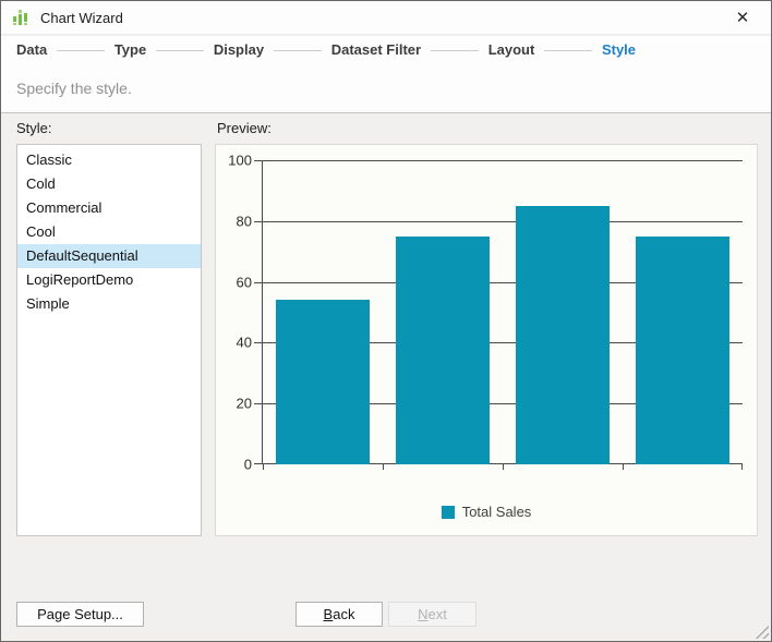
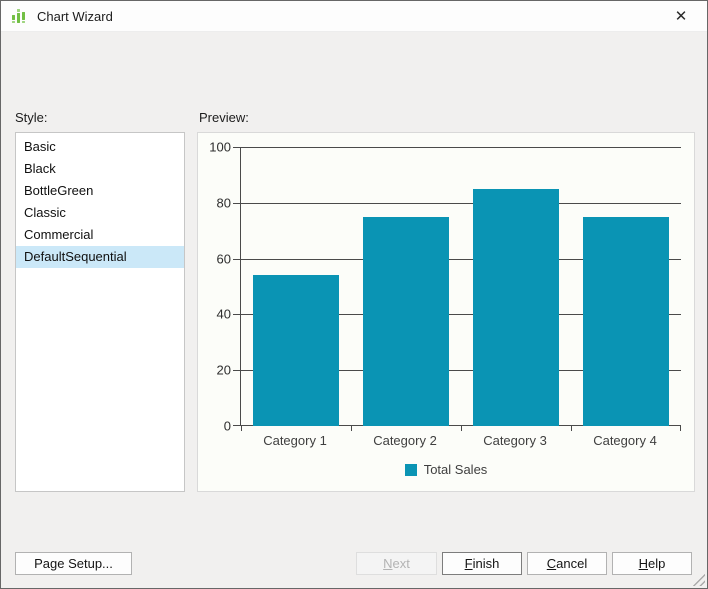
  Chart Wizard
  ✕
- Data
- Type
- Display
- Dataset Filter
- Layout
- Style
- Specify the style.
  Style:
+ Basic
+ Black
+ BottleGreen
  Classic
- Cold
  Commercial
- Cool
  DefaultSequential
- LogiReportDemo
- Simple
  Preview:
  0
  20
  40
  60
  80
  100
+ Category 1
+ Category 2
+ Category 3
+ Category 4
  Total Sales
  Page Setup...
- Back
  Next
+ Finish
+ Cancel
+ Help
